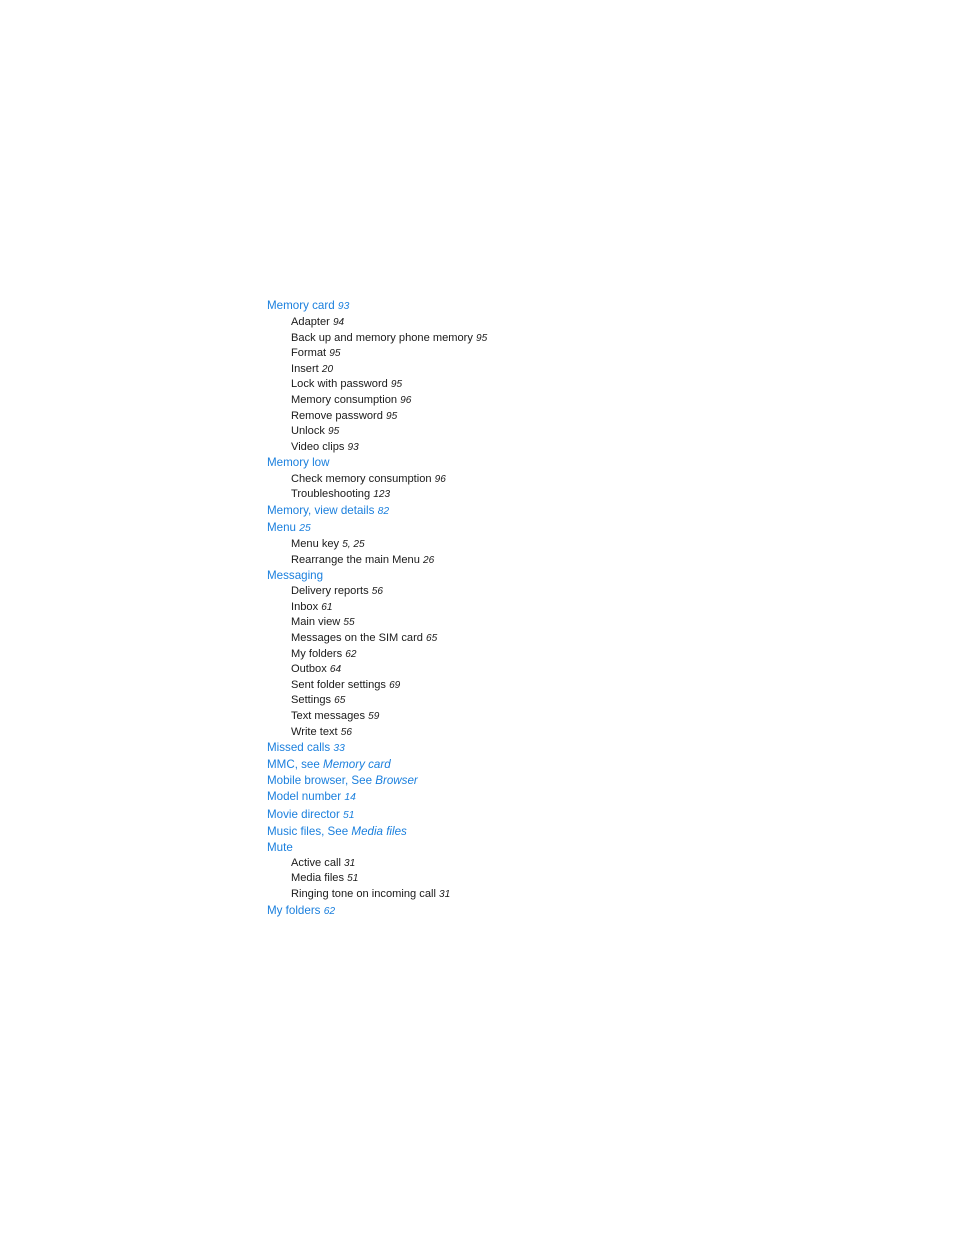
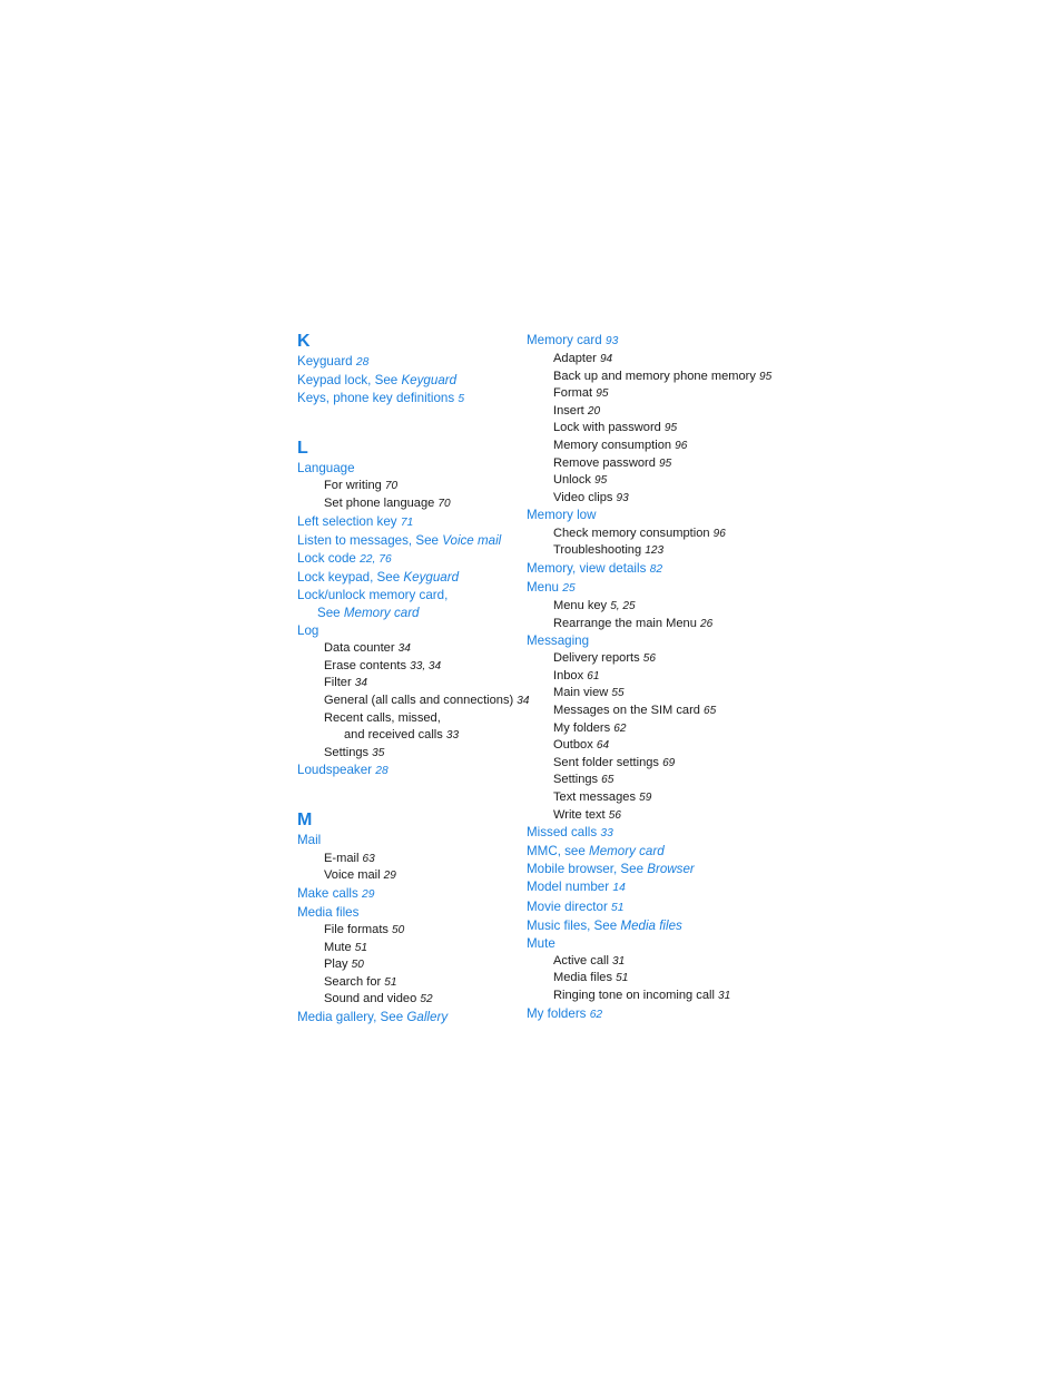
+ K
+ Keyguard 28
+ Keypad lock, See Keyguard
+ Keys, phone key definitions 5
+ L
+ Language
+ For writing 70
+ Set phone language 70
+ Left selection key 71
+ Listen to messages, See Voice mail
+ Lock code 22, 76
+ Lock keypad, See Keyguard
+ Lock/unlock memory card,
+ See Memory card
+ Log
+ Data counter 34
+ Erase contents 33, 34
+ Filter 34
+ General (all calls and connections) 34
+ Recent calls, missed,
+ and received calls 33
+ Settings 35
+ Loudspeaker 28
+ M
+ Mail
+ E-mail 63
+ Voice mail 29
+ Make calls 29
+ Media files
+ File formats 50
+ Mute 51
+ Play 50
+ Search for 51
+ Sound and video 52
+ Media gallery, See Gallery
  Memory card 93
  Adapter 94
  Back up and memory phone memory 95
  Format 95
  Insert 20
  Lock with password 95
  Memory consumption 96
  Remove password 95
  Unlock 95
  Video clips 93
  Memory low
  Check memory consumption 96
  Troubleshooting 123
  Memory, view details 82
  Menu 25
  Menu key 5, 25
  Rearrange the main Menu 26
  Messaging
  Delivery reports 56
  Inbox 61
  Main view 55
  Messages on the SIM card 65
  My folders 62
  Outbox 64
  Sent folder settings 69
  Settings 65
  Text messages 59
  Write text 56
  Missed calls 33
  MMC, see Memory card
  Mobile browser, See Browser
  Model number 14
  Movie director 51
  Music files, See Media files
  Mute
  Active call 31
  Media files 51
  Ringing tone on incoming call 31
  My folders 62
